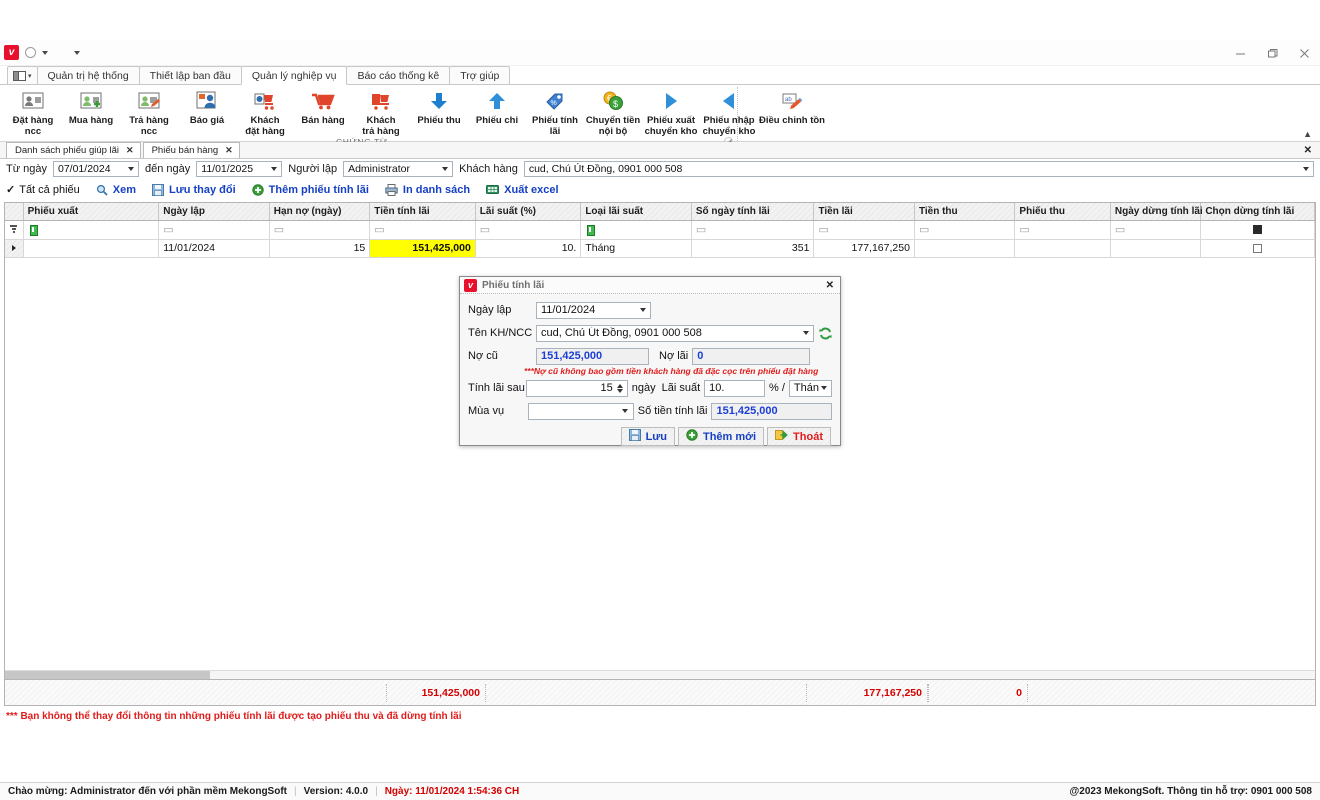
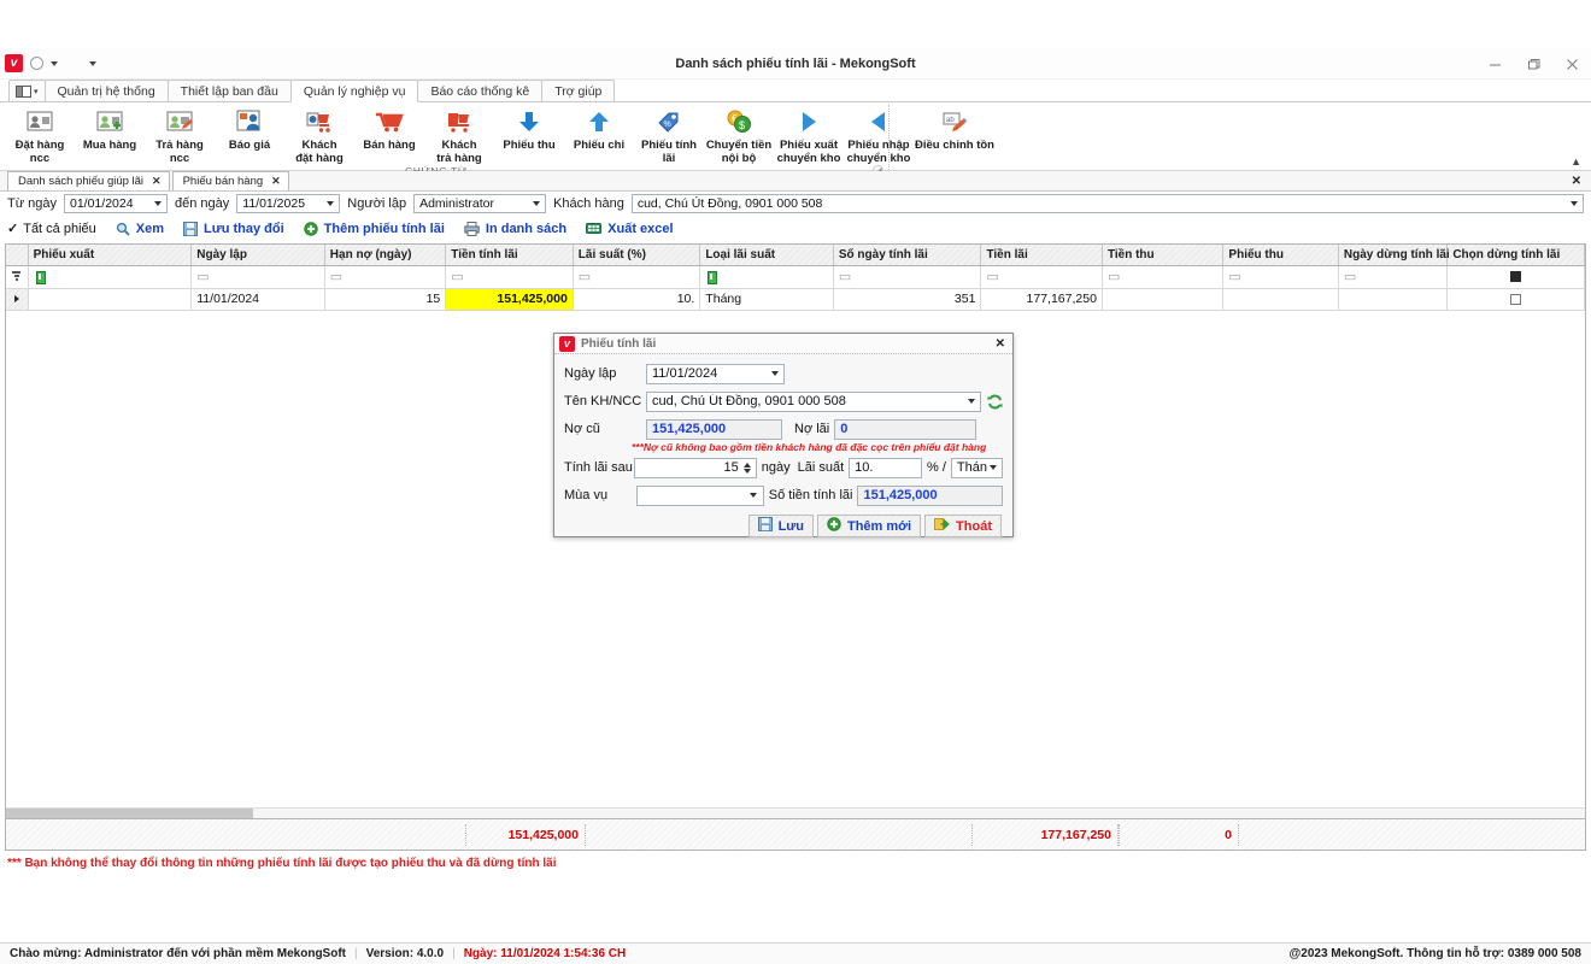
  v
+ Danh sách phiếu tính lãi - MekongSoft
  Quản trị hệ thống
  Thiết lập ban đầu
  Quản lý nghiệp vụ
  Báo cáo thống kê
  Trợ giúp
  Đặt hàng
  ncc
  Mua hàng
  Trả hàng
  ncc
  Báo giá
  Khách
  đặt hàng
  Bán hàng
  Khách
  trả hàng
  Phiếu thu
  Phiếu chi
  Phiếu tính lãi
  €
  $
  Chuyển tiền
  nội bộ
  Phiếu xuất
  chuyển kho
  Phiếu nhập
  chuyển kho
  Điều chỉnh tồn
  ▲
  Danh sách phiếu giúp lãi
  ✕
  Phiếu bán hàng
  ✕
  ✕
  Từ ngày
- 07/01/2024
+ 01/01/2024
  đến ngày
  11/01/2025
  Người lập
  Administrator
  Khách hàng
  cud, Chú Út Đồng, 0901 000 508
  ✓
  Tất cả phiếu
  Xem
  Lưu thay đổi
  Thêm phiếu tính lãi
  In danh sách
  Xuất excel
  	Phiếu xuất	Ngày lập	Hạn nợ (ngày)	Tiền tính lãi	Lãi suất (%)	Loại lãi suất	Số ngày tính lãi	Tiền lãi	Tiền thu	Phiếu thu	Ngày dừng tính lãi	Chọn dừng tính lãi
  		▭	▭	▭	▭		▭	▭	▭	▭	▭
  		11/01/2024	15	151,425,000	10.	Tháng	351	177,167,250
  151,425,000
  177,167,250
  0
  *** Bạn không thể thay đổi thông tin những phiếu tính lãi được tạo phiếu thu và đã dừng tính lãi
  Chào mừng: Administrator đến với phần mềm MekongSoft
  |
  Version: 4.0.0
  |
  Ngày: 11/01/2024 1:54:36 CH
- @2023 MekongSoft. Thông tin hỗ trợ: 0901 000 508
+ @2023 MekongSoft. Thông tin hỗ trợ: 0389 000 508
  v
  Phiếu tính lãi
  ✕
  Ngày lập
  11/01/2024
  Tên KH/NCC
  cud, Chú Út Đồng, 0901 000 508
  Nợ cũ
  151,425,000
  Nợ lãi
  0
  ***Nợ cũ không bao gồm tiền khách hàng đã đặc cọc trên phiếu đặt hàng
  Tính lãi sau
  15
  ngày
  Lãi suất
  10.
  % /
  Thán
  Mùa vụ
  Số tiền tính lãi
  151,425,000
  Lưu
  Thêm mới
  Thoát
